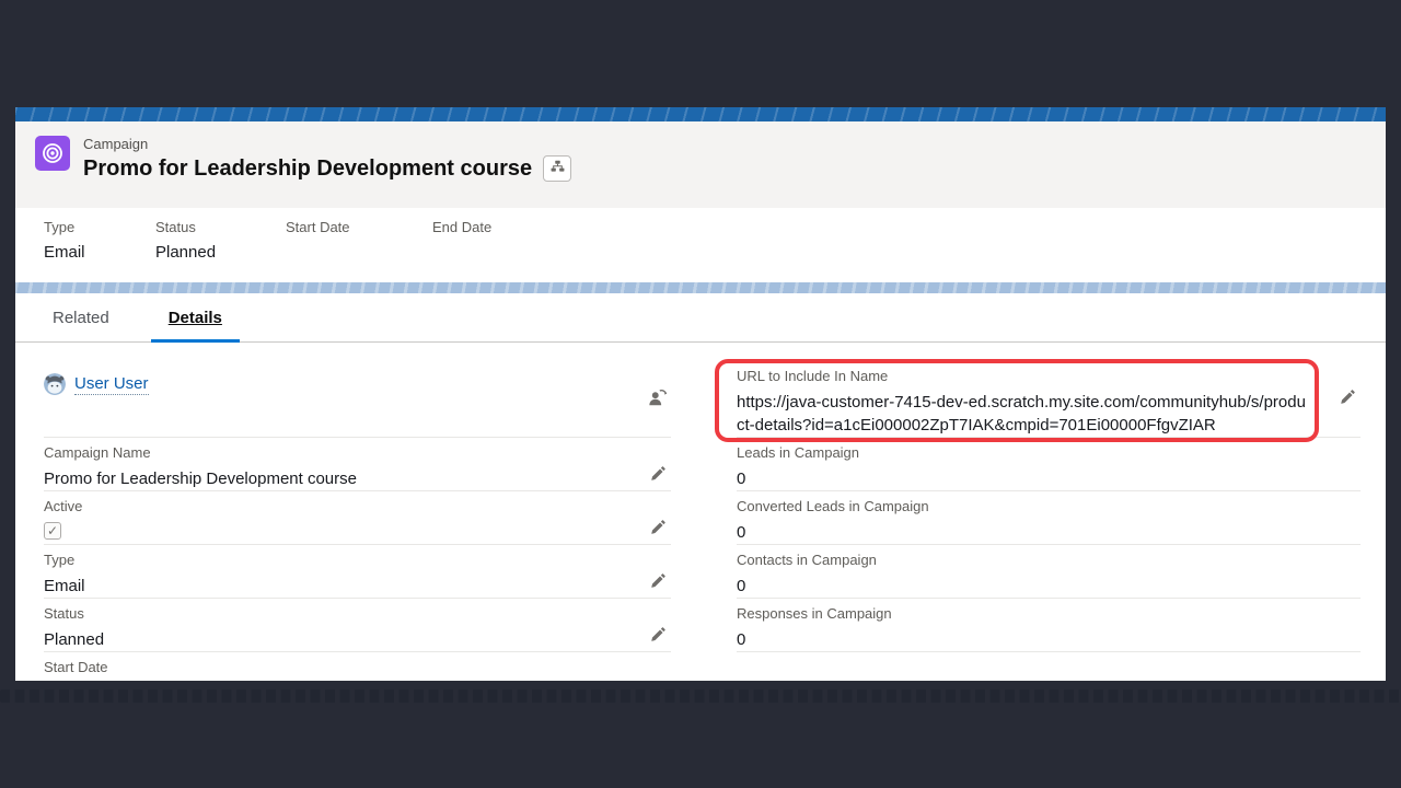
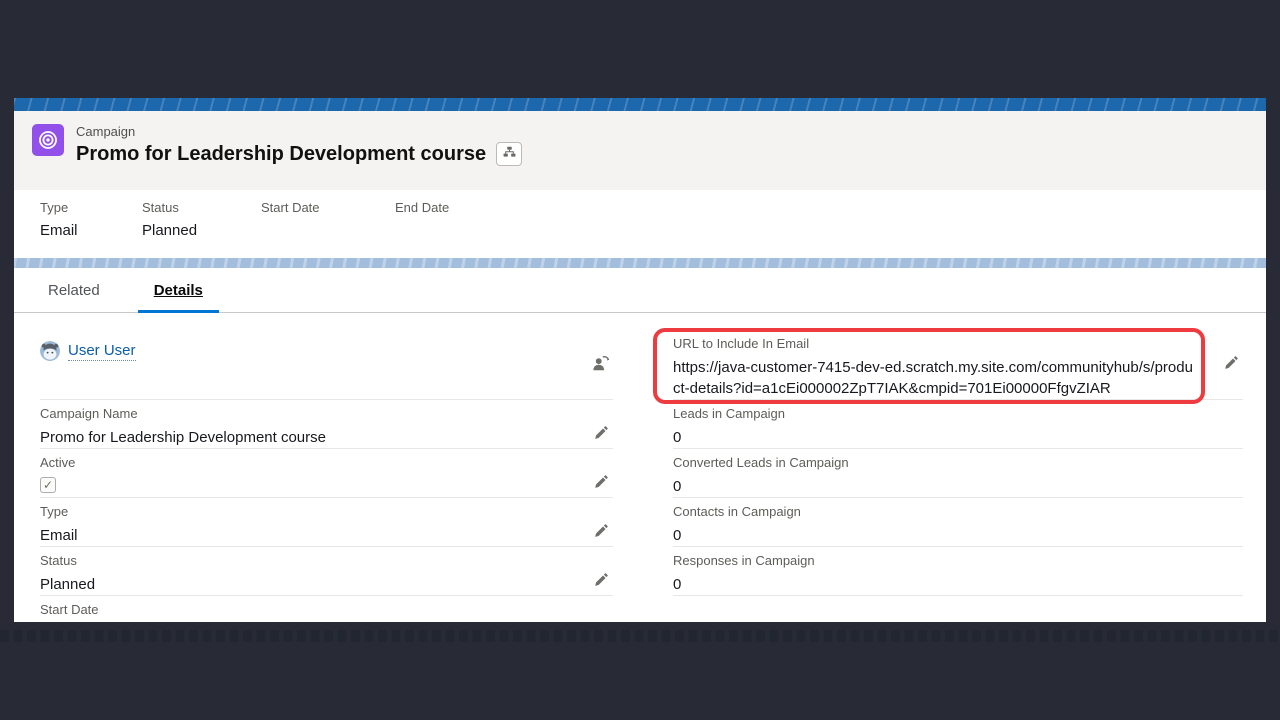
  Campaign
  Promo for Leadership Development course
  Type
  Email
  Status
  Planned
  Start Date
  End Date
  Related
  Details
  User User
- URL to Include In Name
+ URL to Include In Email
  https://java-customer-7415-dev-ed.scratch.my.site.com/communityhub/s/product-details?id=a1cEi000002ZpT7IAK&cmpid=701Ei00000FfgvZIAR
  Campaign Name
  Promo for Leadership Development course
  Leads in Campaign
  0
  Active
  ✓
  Converted Leads in Campaign
  0
  Type
  Email
  Contacts in Campaign
  0
  Status
  Planned
  Responses in Campaign
  0
  Start Date
